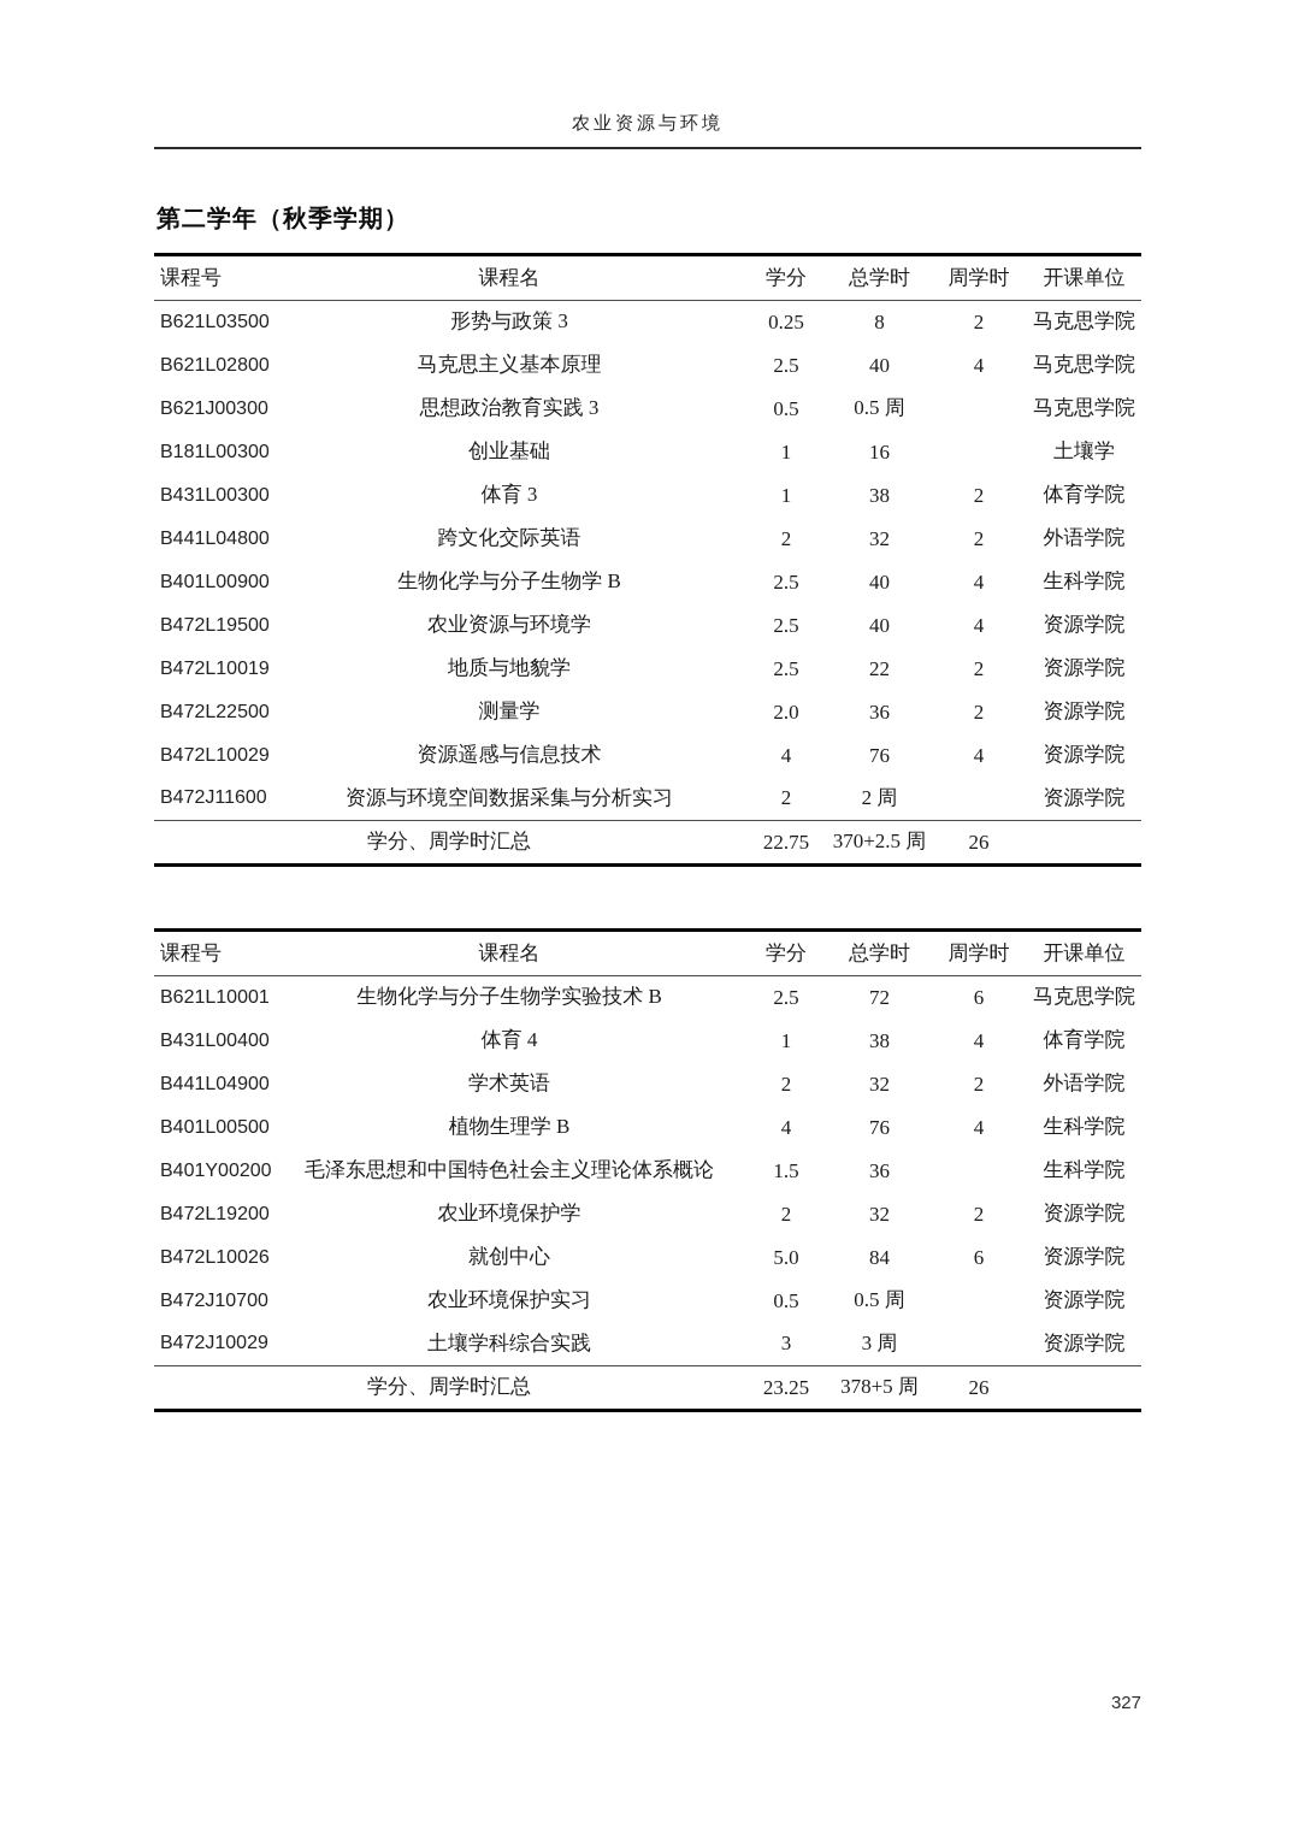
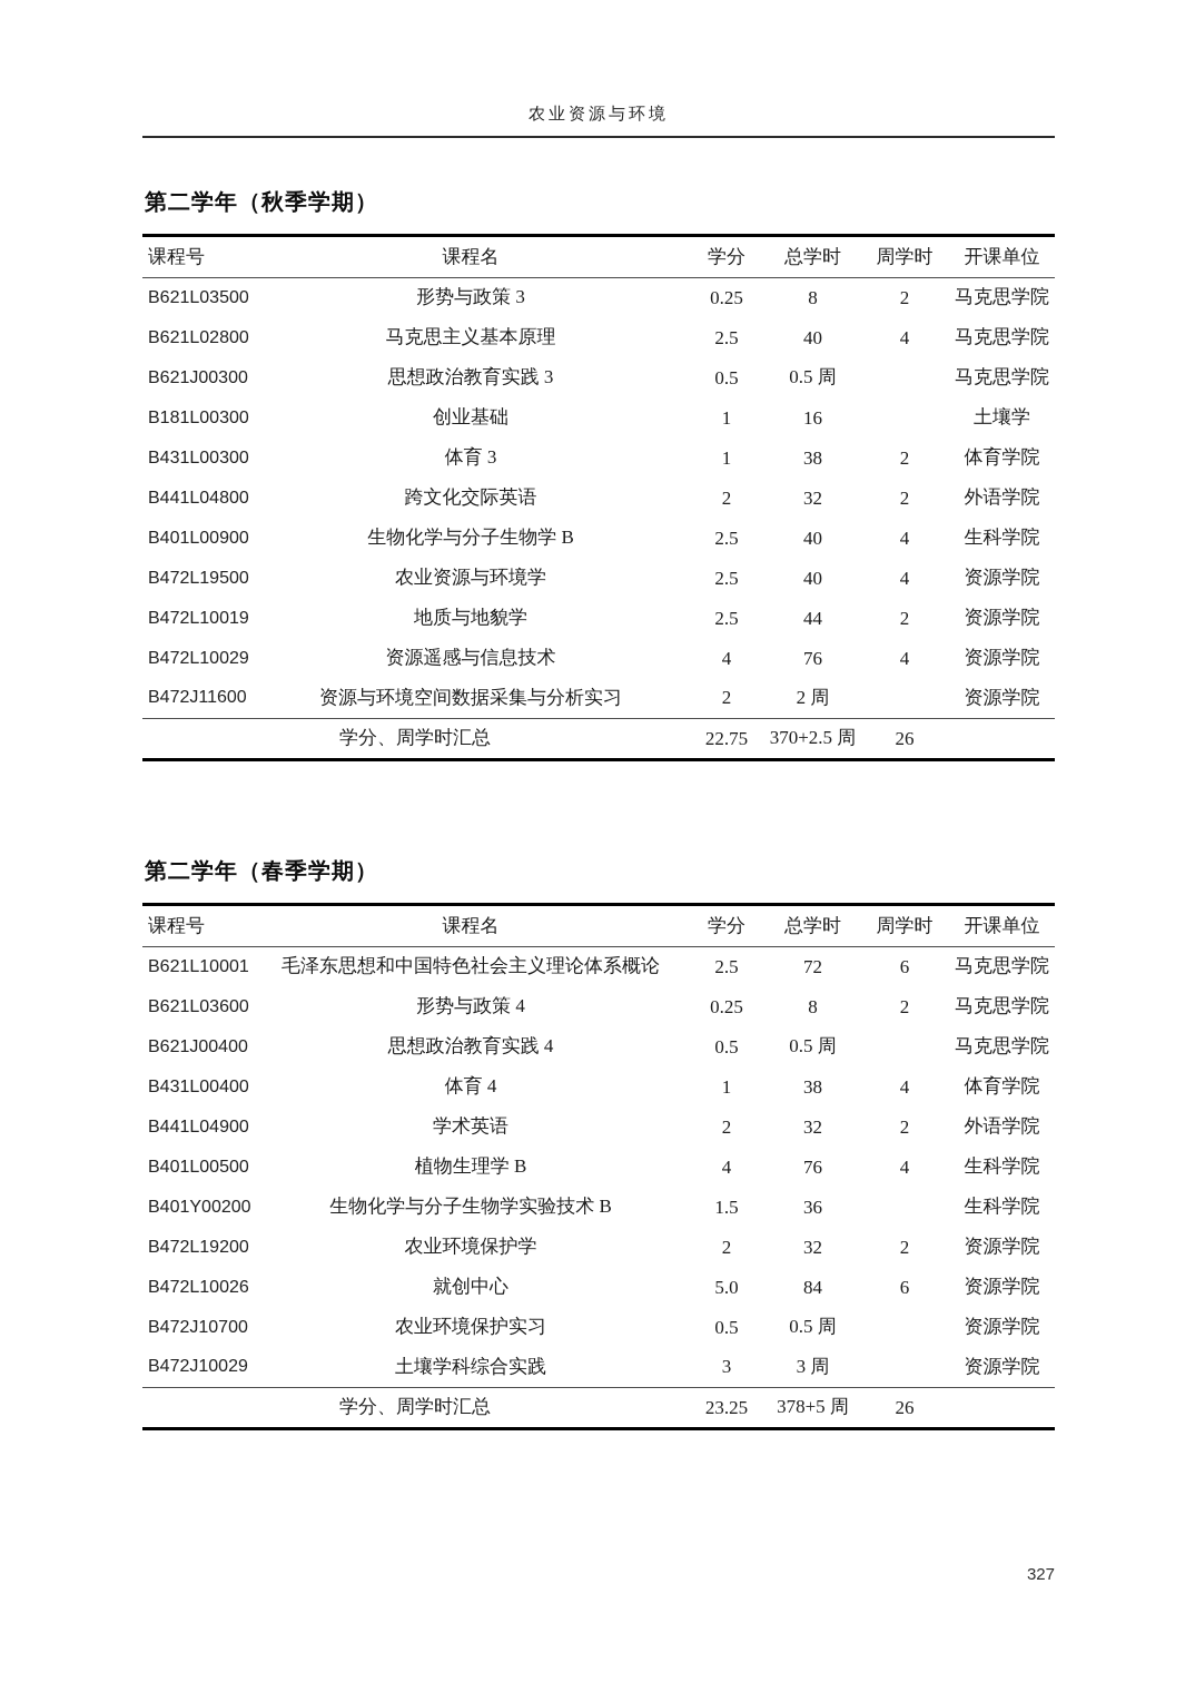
  农业资源与环境
  第二学年（秋季学期）
  课程号	课程名	学分	总学时	周学时	开课单位
  B621L03500	形势与政策 3	0.25	8	2	马克思学院
  B621L02800	马克思主义基本原理	2.5	40	4	马克思学院
  B621J00300	思想政治教育实践 3	0.5	0.5 周		马克思学院
  B181L00300	创业基础	1	16		土壤学
  B431L00300	体育 3	1	38	2	体育学院
  B441L04800	跨文化交际英语	2	32	2	外语学院
  B401L00900	生物化学与分子生物学 B	2.5	40	4	生科学院
  B472L19500	农业资源与环境学	2.5	40	4	资源学院
- B472L10019	地质与地貌学	2.5	22	2	资源学院
+ B472L10019	地质与地貌学	2.5	44	2	资源学院
- B472L22500	测量学	2.0	36	2	资源学院
  B472L10029	资源遥感与信息技术	4	76	4	资源学院
  B472J11600	资源与环境空间数据采集与分析实习	2	2 周		资源学院
  学分、周学时汇总	22.75	370+2.5 周	26
+ 第二学年（春季学期）
  课程号	课程名	学分	总学时	周学时	开课单位
- B621L10001	生物化学与分子生物学实验技术 B	2.5	72	6	马克思学院
+ B621L10001	毛泽东思想和中国特色社会主义理论体系概论	2.5	72	6	马克思学院
+ B621L03600	形势与政策 4	0.25	8	2	马克思学院
+ B621J00400	思想政治教育实践 4	0.5	0.5 周		马克思学院
  B431L00400	体育 4	1	38	4	体育学院
  B441L04900	学术英语	2	32	2	外语学院
  B401L00500	植物生理学 B	4	76	4	生科学院
- B401Y00200	毛泽东思想和中国特色社会主义理论体系概论	1.5	36		生科学院
+ B401Y00200	生物化学与分子生物学实验技术 B	1.5	36		生科学院
  B472L19200	农业环境保护学	2	32	2	资源学院
  B472L10026	就创中心	5.0	84	6	资源学院
  B472J10700	农业环境保护实习	0.5	0.5 周		资源学院
  B472J10029	土壤学科综合实践	3	3 周		资源学院
  学分、周学时汇总	23.25	378+5 周	26
  327
